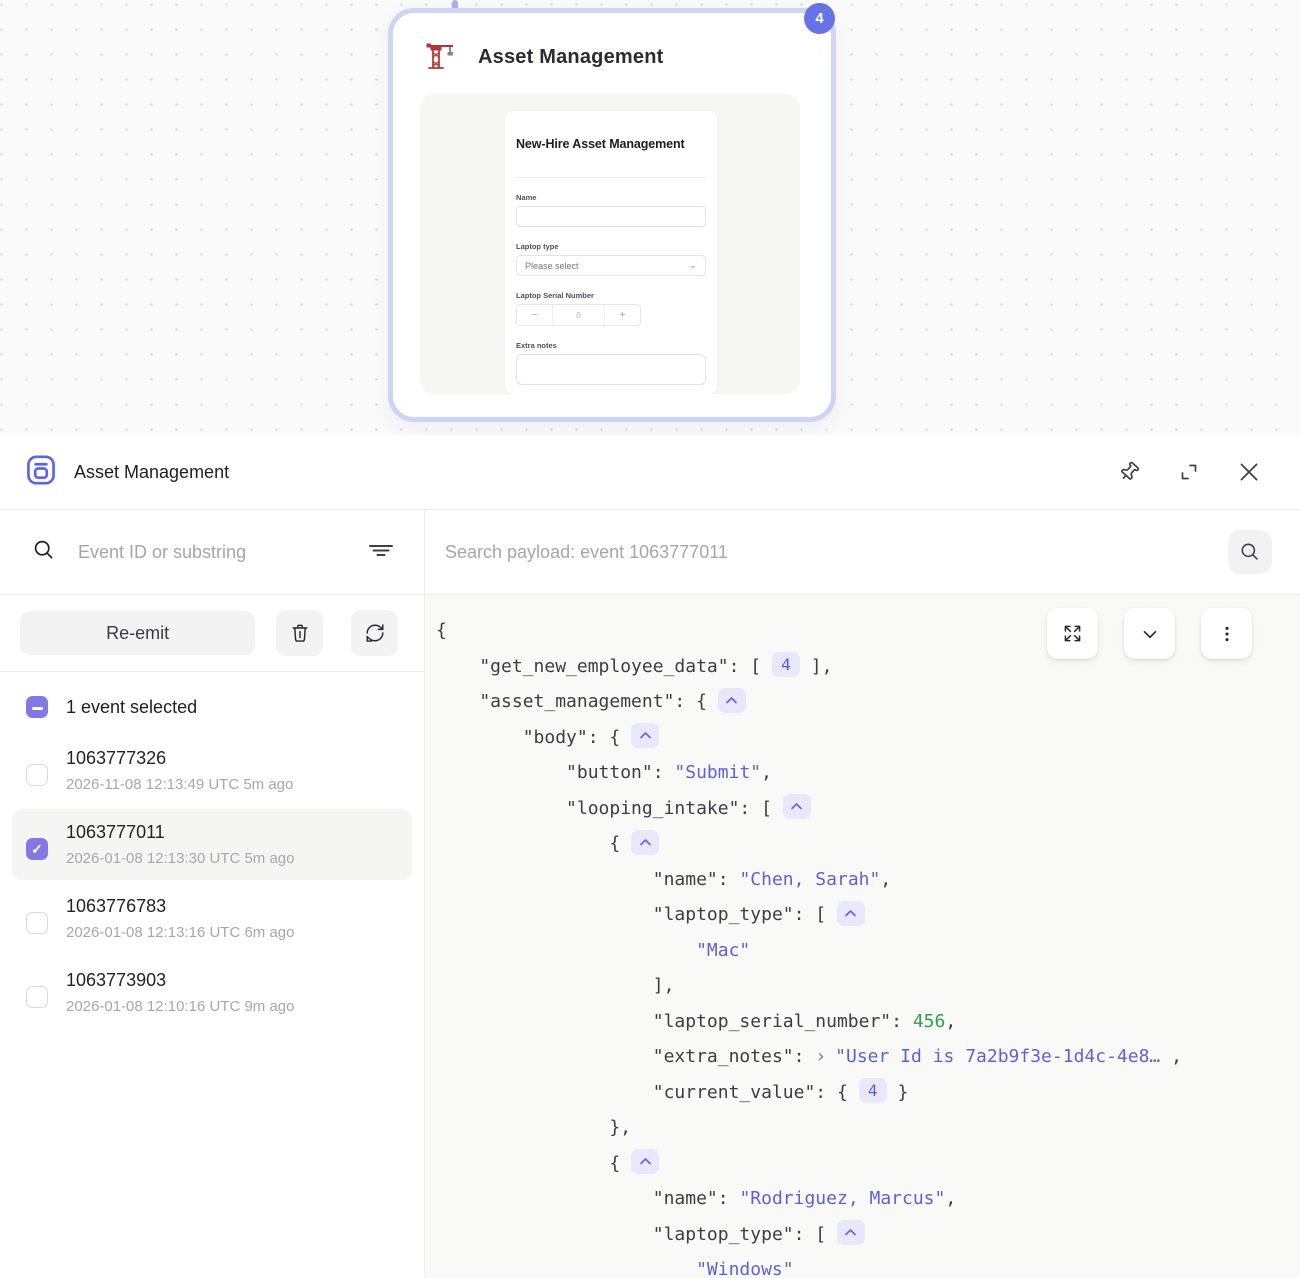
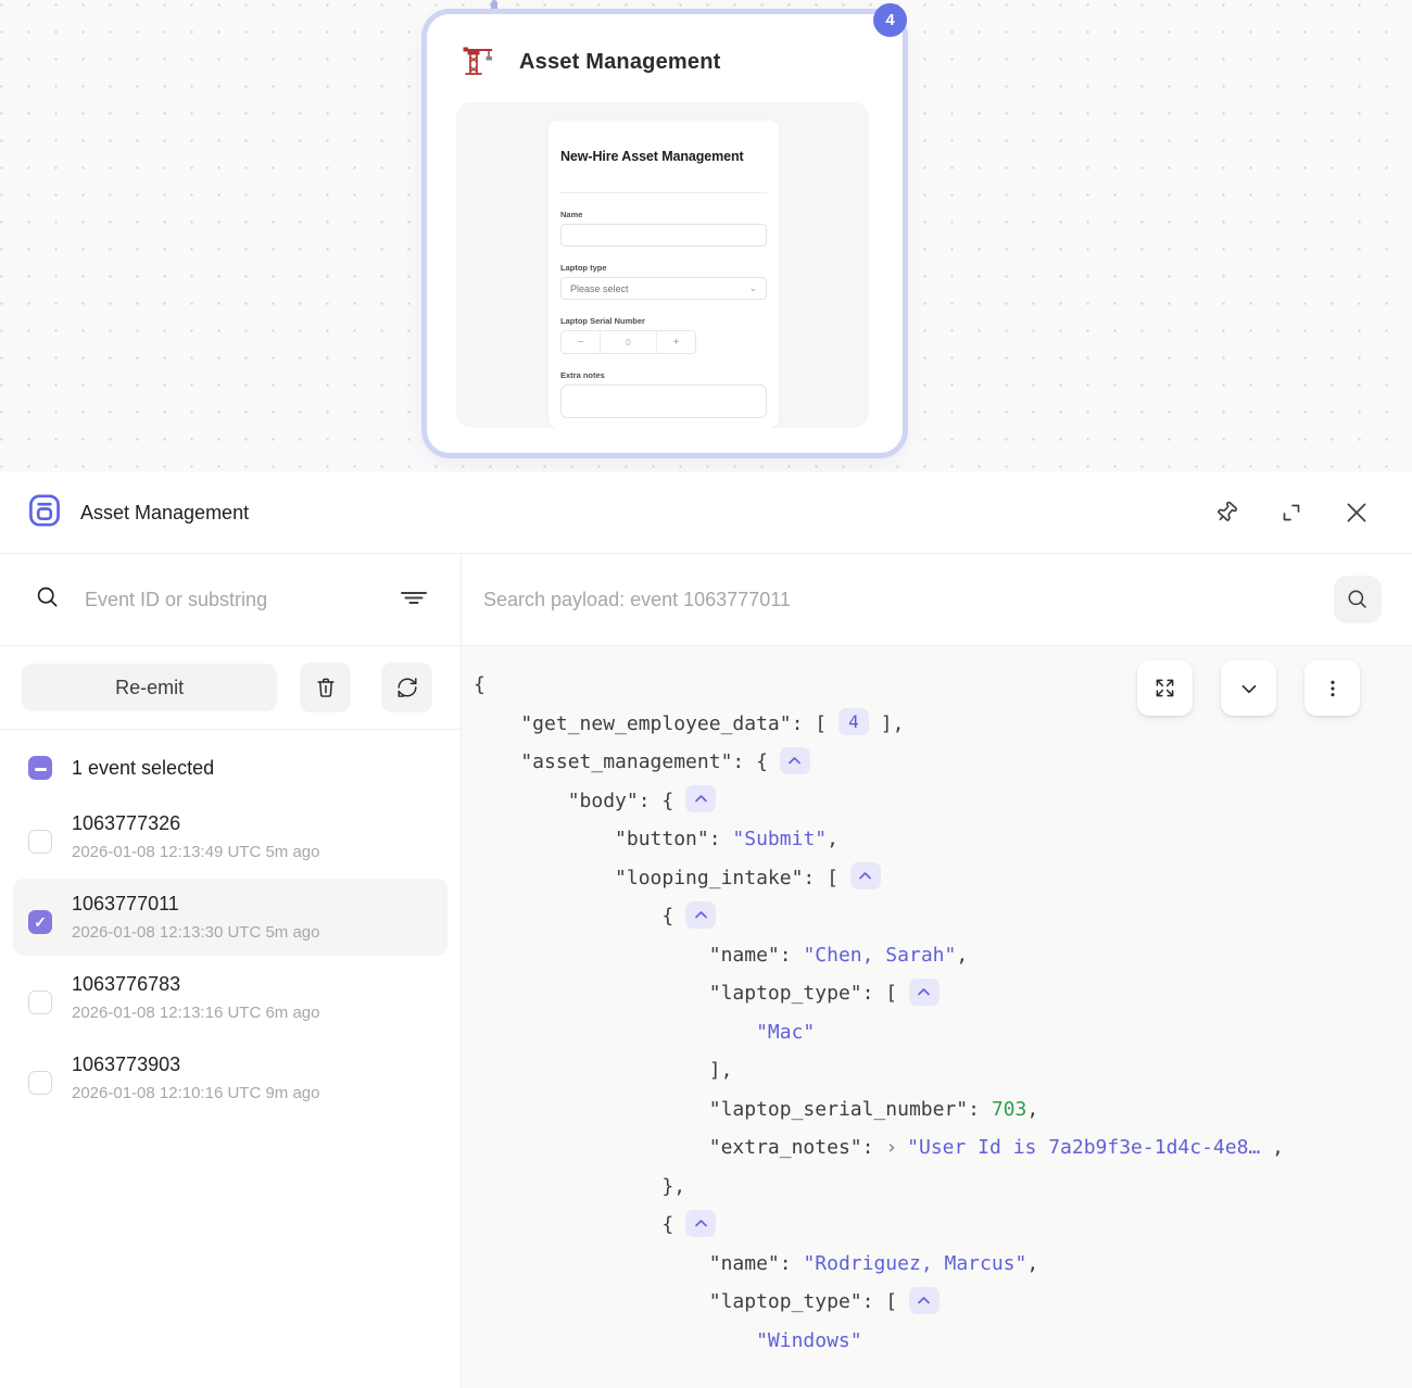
  4
  Asset Management
  New-Hire Asset Management
  Name
  Laptop type
  Please select
  ⌄
  Laptop Serial Number
  −
  0
  +
  Extra notes
  Asset Management
  Event ID or substring
  Search payload: event 1063777011
  Re-emit
  1 event selected
  1063777326
- 2026-11-08 12:13:49 UTC 5m ago
+ 2026-01-08 12:13:49 UTC 5m ago
  1063777011
  2026-01-08 12:13:30 UTC 5m ago
  1063776783
  2026-01-08 12:13:16 UTC 6m ago
  1063773903
  2026-01-08 12:10:16 UTC 9m ago
  {
  "get_new_employee_data": [ 4 ],
  "asset_management": {
  "body": {
  "button": "Submit",
  "looping_intake": [
  {
  "name": "Chen, Sarah",
  "laptop_type": [
  "Mac"
  ],
- "laptop_serial_number": 456,
+ "laptop_serial_number": 703,
  "extra_notes": › "User Id is 7a2b9f3e-1d4c-4e8… ,
- "current_value": { 4 }
  },
  {
  "name": "Rodriguez, Marcus",
  "laptop_type": [
  "Windows"
